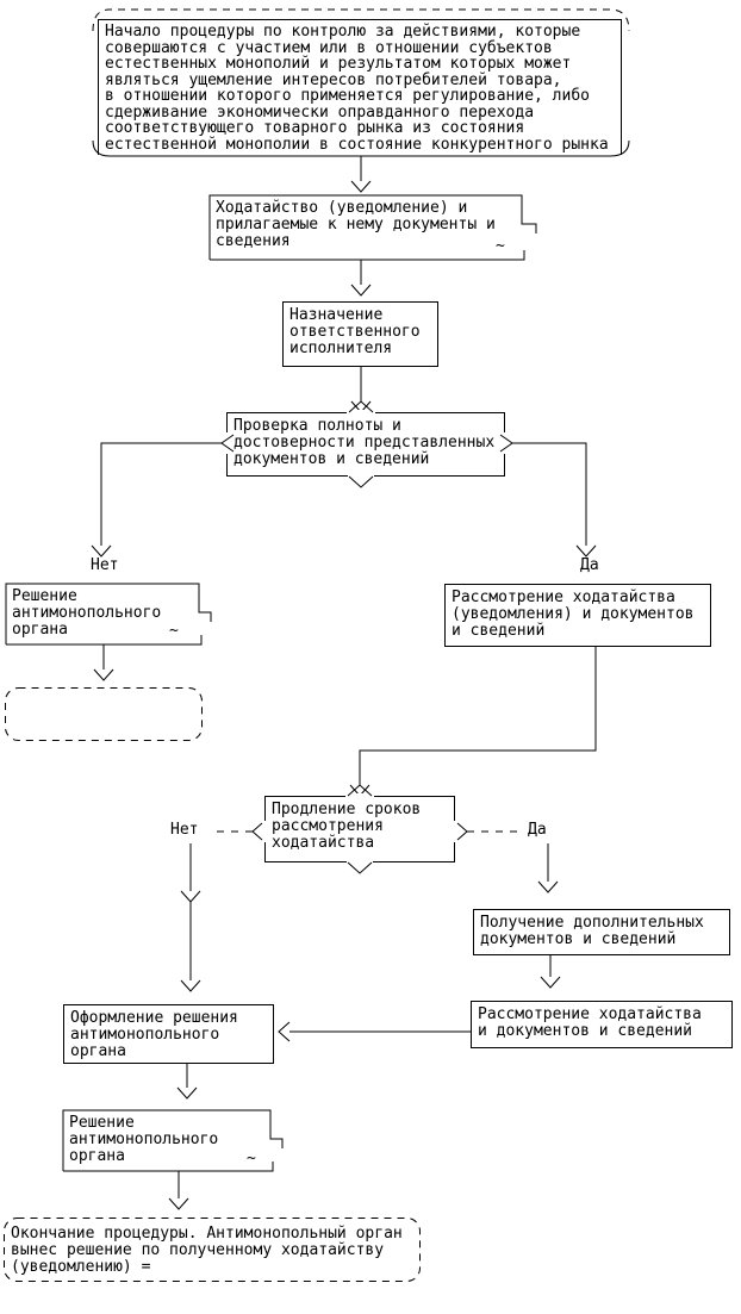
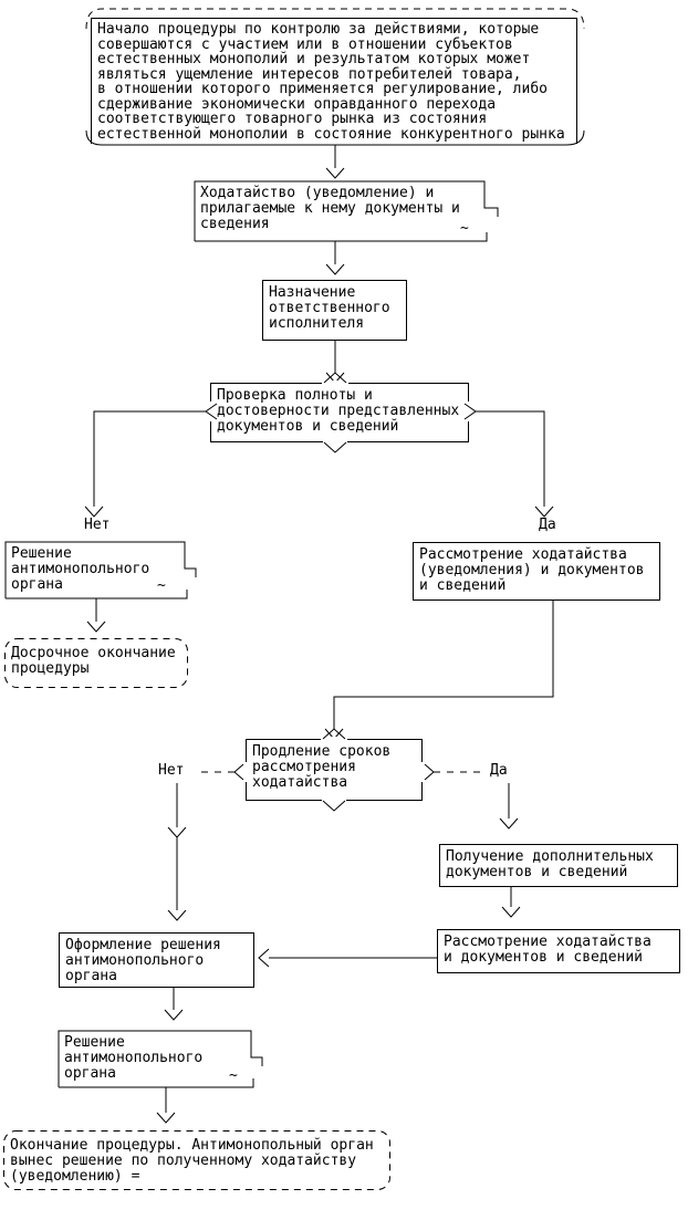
  Начало процедуры по контролю за действиями, которые
  совершаются с участием или в отношении субъектов
  естественных монополий и результатом которых может
  являться ущемление интересов потребителей товара,
  в отношении которого применяется регулирование, либо
  сдерживание экономически оправданного перехода
  соответствующего товарного рынка из состояния
  естественной монополии в состояние конкурентного рынка
  Ходатайство (уведомление) и
  прилагаемые к нему документы и
  сведения
  Назначение
  ответственного
  исполнителя
  Проверка полноты и
  достоверности представленных
  документов и сведений
  Нет
  Да
  Решение
  антимонопольного
  органа
+ Досрочное окончание
+ процедуры
  Рассмотрение ходатайства
  (уведомления) и документов
  и сведений
  Продление сроков
  рассмотрения
  ходатайства
  Нет
  Да
  Получение дополнительных
  документов и сведений
  Рассмотрение ходатайства
  и документов и сведений
  Оформление решения
  антимонопольного
  органа
  Решение
  антимонопольного
  органа
  Окончание процедуры. Антимонопольный орган
  вынес решение по полученному ходатайству
  (уведомлению) =
  ~
  ~
  ~
